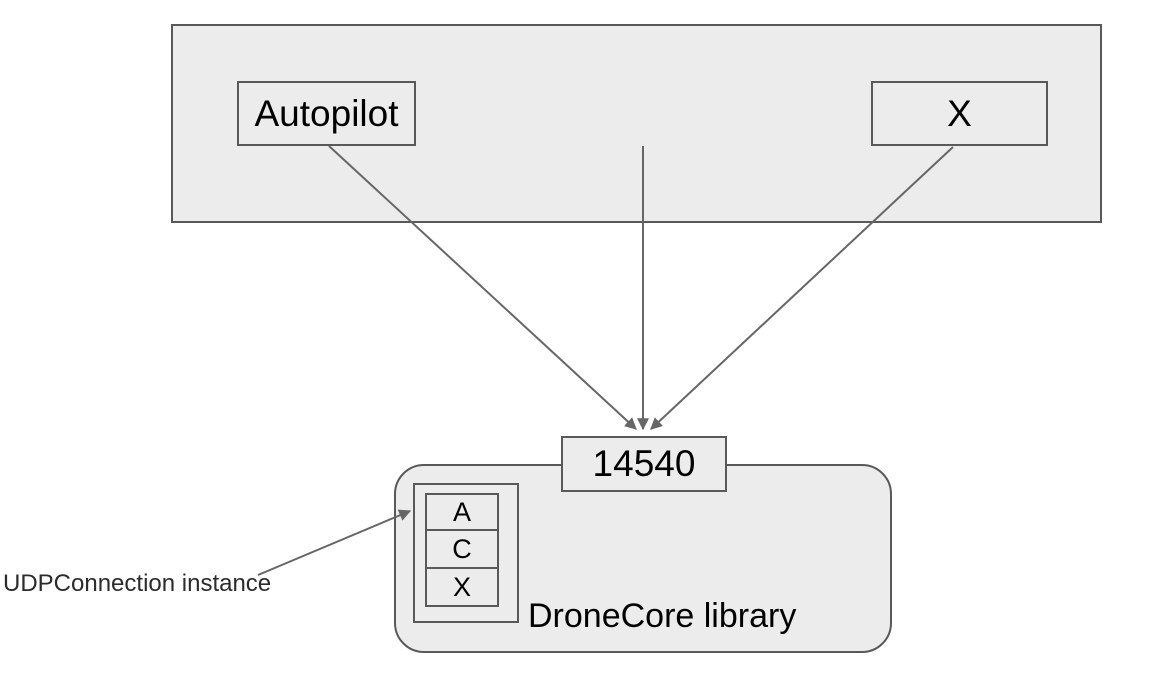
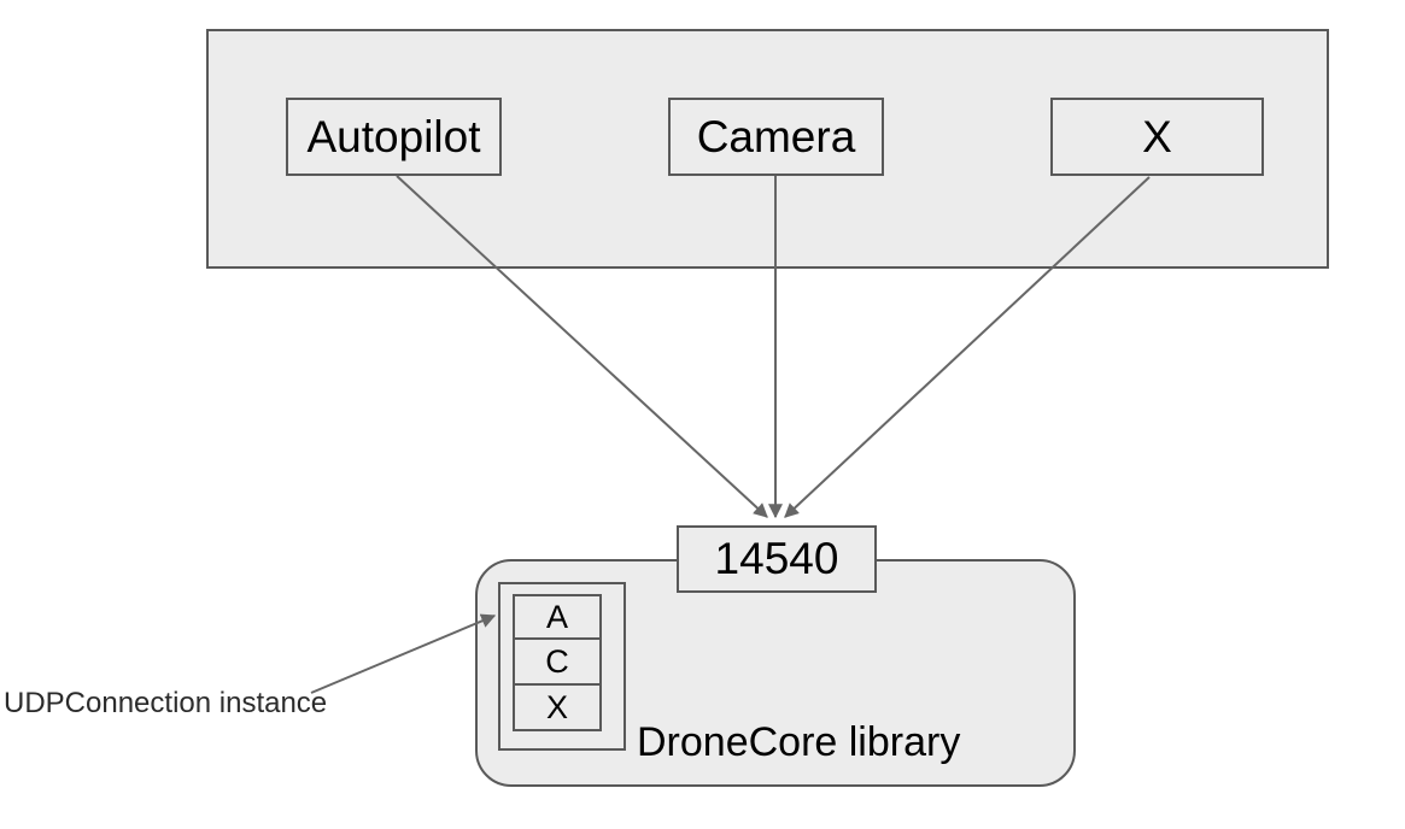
  Autopilot
+ Camera
  X
  14540
  A
  C
  X
  DroneCore library
  UDPConnection instance
